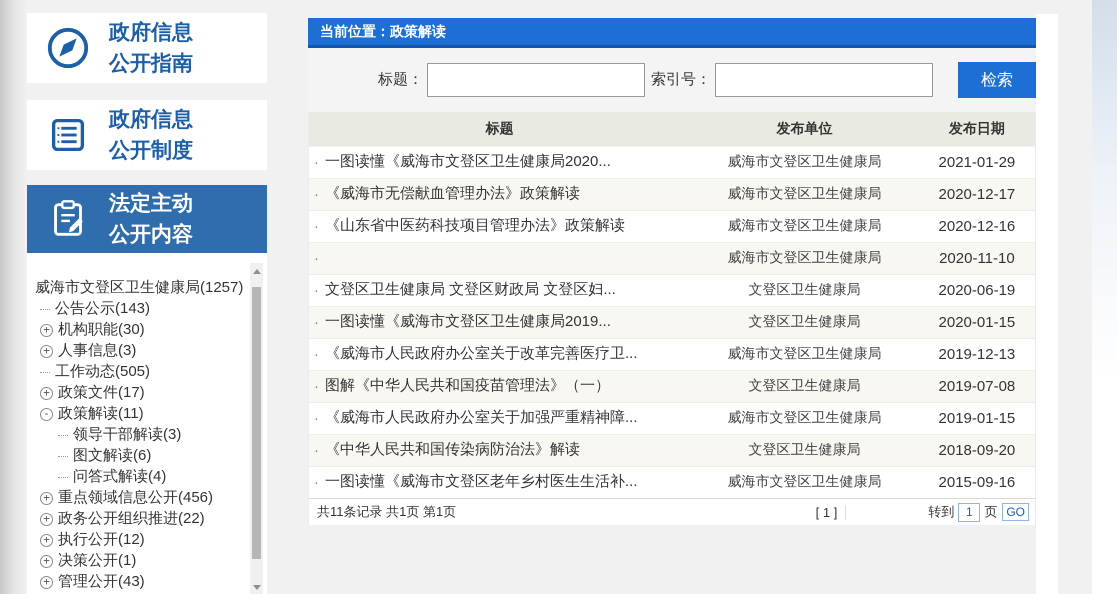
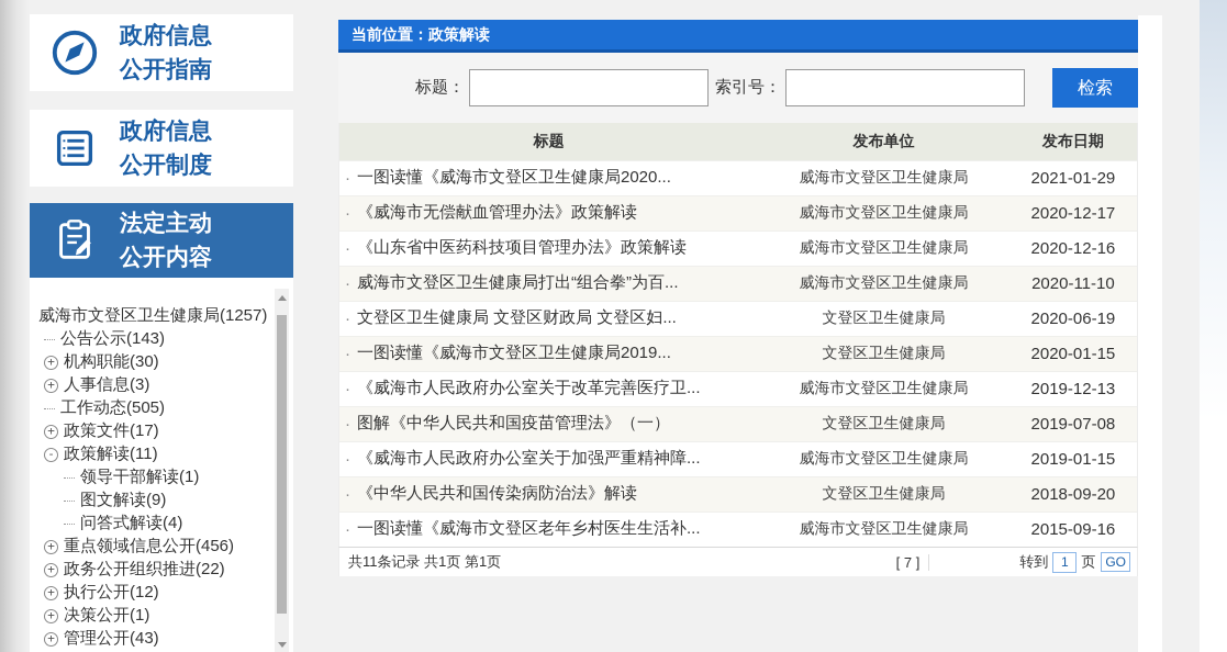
  政府信息
  公开指南
  政府信息
  公开制度
  法定主动
  公开内容
  威海市文登区卫生健康局(1257)
  公告公示(143)
  +
  机构职能(30)
  +
  人事信息(3)
  工作动态(505)
  +
  政策文件(17)
  -
  政策解读(11)
- 领导干部解读(3)
+ 领导干部解读(1)
- 图文解读(6)
+ 图文解读(9)
  问答式解读(4)
  +
  重点领域信息公开(456)
  +
  政务公开组织推进(22)
  +
  执行公开(12)
  +
  决策公开(1)
  +
  管理公开(43)
  当前位置：政策解读
  标题：
  索引号：
  检索
  标题
  发布单位
  发布日期
  ·
  一图读懂《威海市文登区卫生健康局2020...
  威海市文登区卫生健康局
  2021-01-29
  ·
  《威海市无偿献血管理办法》政策解读
  威海市文登区卫生健康局
  2020-12-17
  ·
  《山东省中医药科技项目管理办法》政策解读
  威海市文登区卫生健康局
  2020-12-16
  ·
+ 威海市文登区卫生健康局打出“组合拳”为百...
  威海市文登区卫生健康局
  2020-11-10
  ·
  文登区卫生健康局 文登区财政局 文登区妇...
  文登区卫生健康局
  2020-06-19
  ·
  一图读懂《威海市文登区卫生健康局2019...
  文登区卫生健康局
  2020-01-15
  ·
  《威海市人民政府办公室关于改革完善医疗卫...
  威海市文登区卫生健康局
  2019-12-13
  ·
  图解《中华人民共和国疫苗管理法》（一）
  文登区卫生健康局
  2019-07-08
  ·
  《威海市人民政府办公室关于加强严重精神障...
  威海市文登区卫生健康局
  2019-01-15
  ·
  《中华人民共和国传染病防治法》解读
  文登区卫生健康局
  2018-09-20
  ·
  一图读懂《威海市文登区老年乡村医生生活补...
  威海市文登区卫生健康局
  2015-09-16
  共11条记录 共1页 第1页
- [ 1 ]
+ [ 7 ]
  转到
  1
  页
  GO
